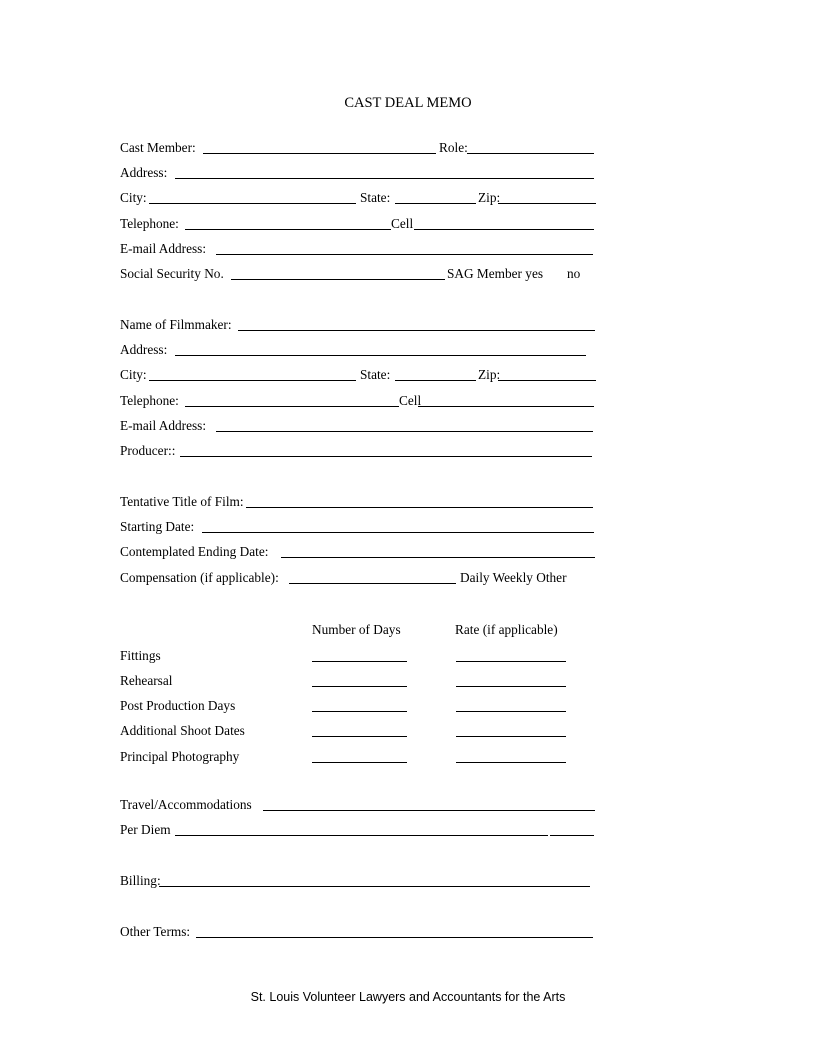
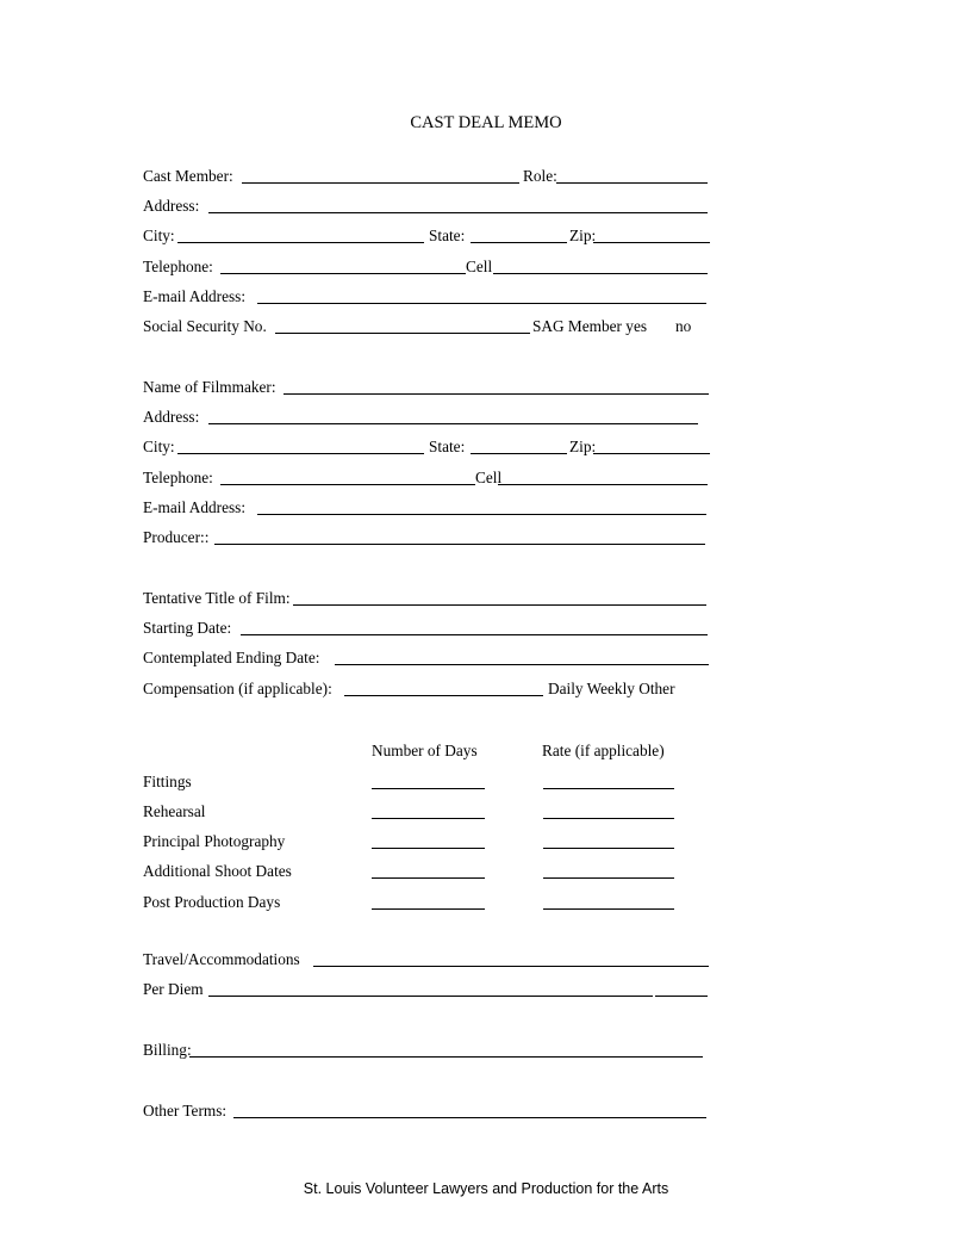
  CAST DEAL MEMO
  Cast Member:
  Role:
  Address:
  City:
  State:
  Zip:
  Telephone:
  Cell
  E-mail Address:
  Social Security No.
  SAG Member yes
  no
  Name of Filmmaker:
  Address:
  City:
  State:
  Zip:
  Telephone:
  Cell
  E-mail Address:
  Producer::
  Tentative Title of Film:
  Starting Date:
  Contemplated Ending Date:
  Compensation (if applicable):
  Daily Weekly Other
  Number of Days
  Rate (if applicable)
  Fittings
  Rehearsal
- Post Production Days
+ Principal Photography
  Additional Shoot Dates
- Principal Photography
+ Post Production Days
  Travel/Accommodations
  Per Diem
  Billing:
  Other Terms:
- St. Louis Volunteer Lawyers and Accountants for the Arts
+ St. Louis Volunteer Lawyers and Production for the Arts
